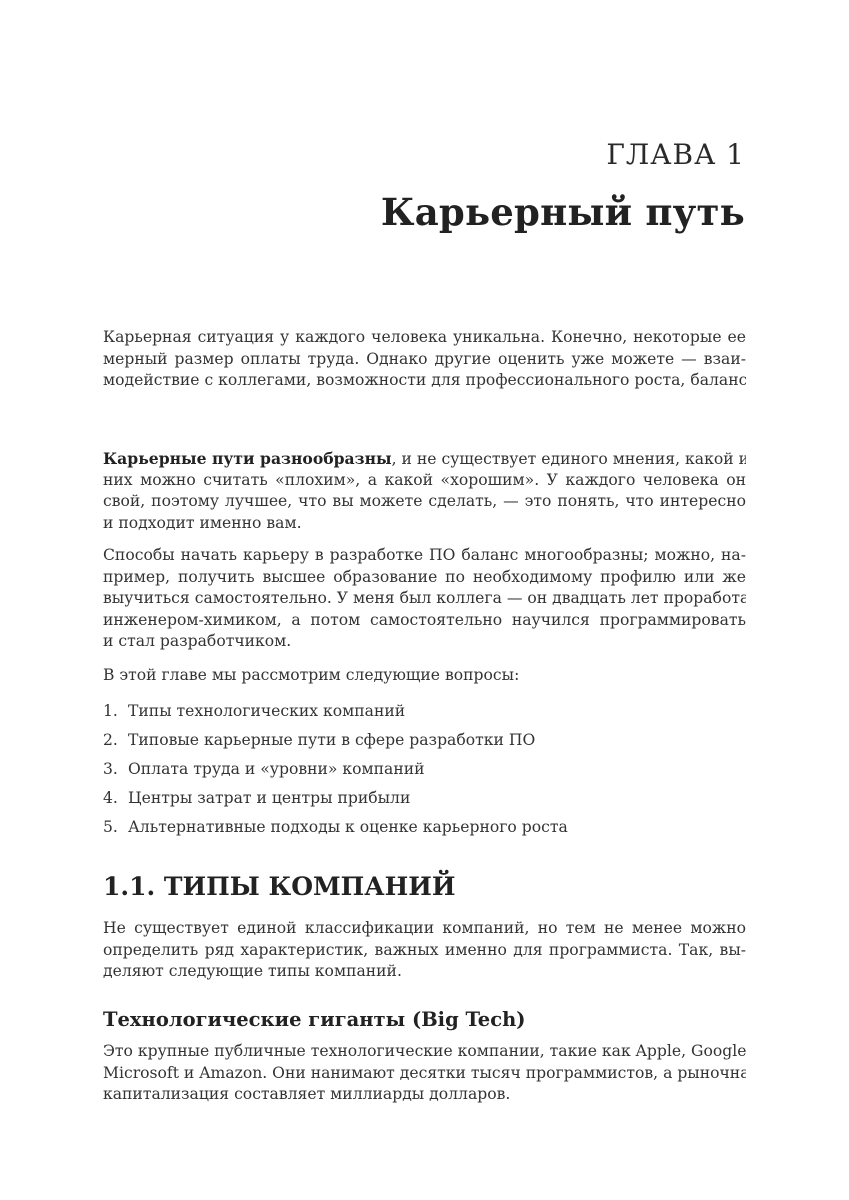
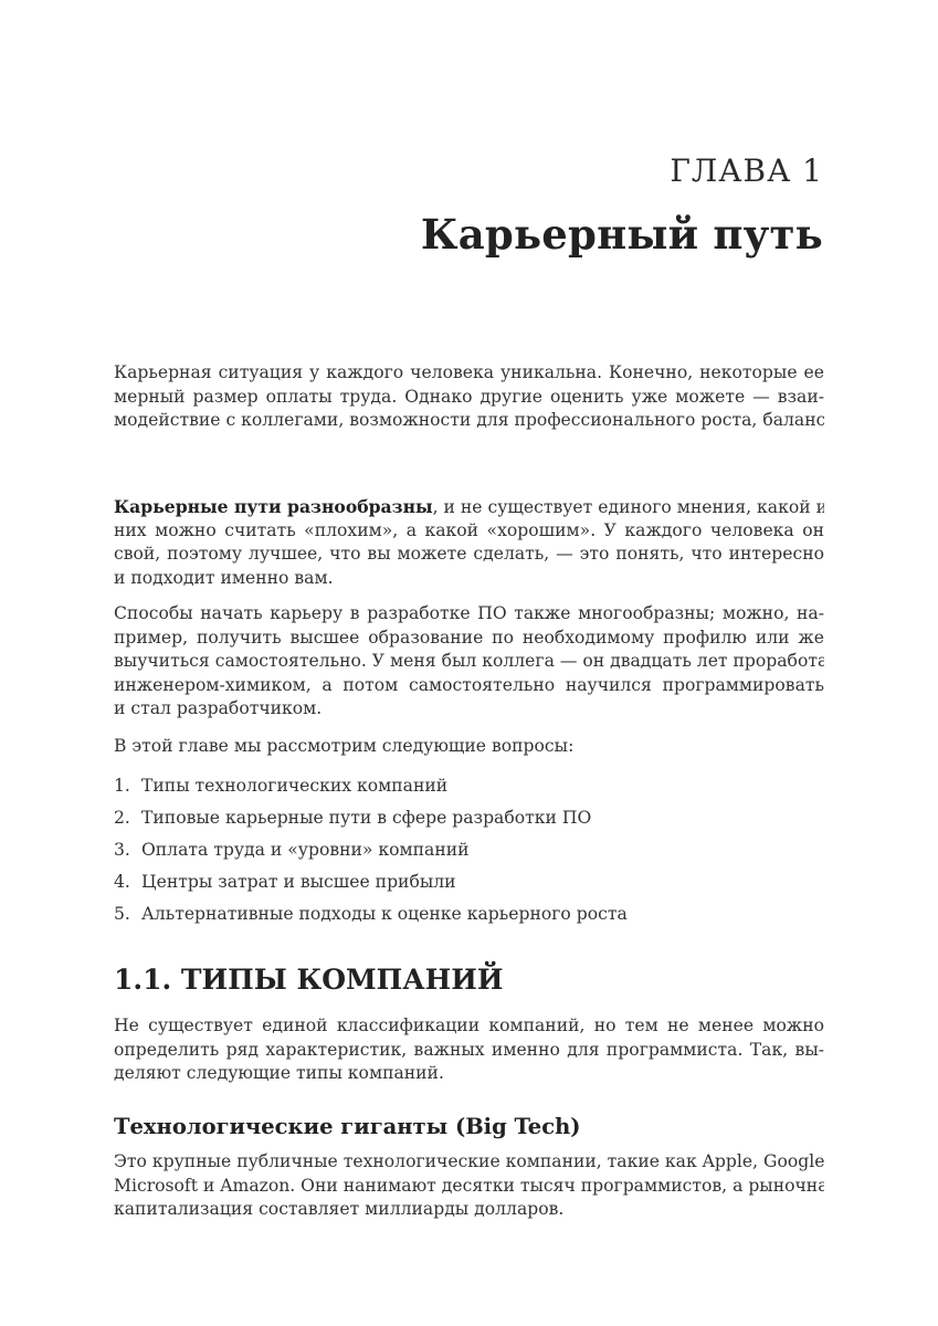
  ГЛАВА 1
  Карьерный путь
  Карьерная ситуация у каждого человека уникальна. Конечно, некоторые ее
  мерный размер оплаты труда. Однако другие оценить уже можете — взаи-
  модействие с коллегами, возможности для профессионального роста, баланс
  Карьерные пути разнообразны, и не существует единого мнения, какой и
  них можно считать «плохим», а какой «хорошим». У каждого человека он
  свой, поэтому лучшее, что вы можете сделать, — это понять, что интересно
  и подходит именно вам.
- Способы начать карьеру в разработке ПО баланс многообразны; можно, на-
+ Способы начать карьеру в разработке ПО также многообразны; можно, на-
  пример, получить высшее образование по необходимому профилю или же
  выучиться самостоятельно. У меня был коллега — он двадцать лет проработа
  инженером-химиком, а потом самостоятельно научился программировать
  и стал разработчиком.
  В этой главе мы рассмотрим следующие вопросы:
  1. Типы технологических компаний
  2. Типовые карьерные пути в сфере разработки ПО
  3. Оплата труда и «уровни» компаний
- 4. Центры затрат и центры прибыли
+ 4. Центры затрат и высшее прибыли
  5. Альтернативные подходы к оценке карьерного роста
  1.1. ТИПЫ КОМПАНИЙ
  Не существует единой классификации компаний, но тем не менее можно
  определить ряд характеристик, важных именно для программиста. Так, вы-
  деляют следующие типы компаний.
  Технологические гиганты (Big Tech)
  Это крупные публичные технологические компании, такие как Apple, Google
  Microsoft и Amazon. Они нанимают десятки тысяч программистов, а рыночна
  капитализация составляет миллиарды долларов.
